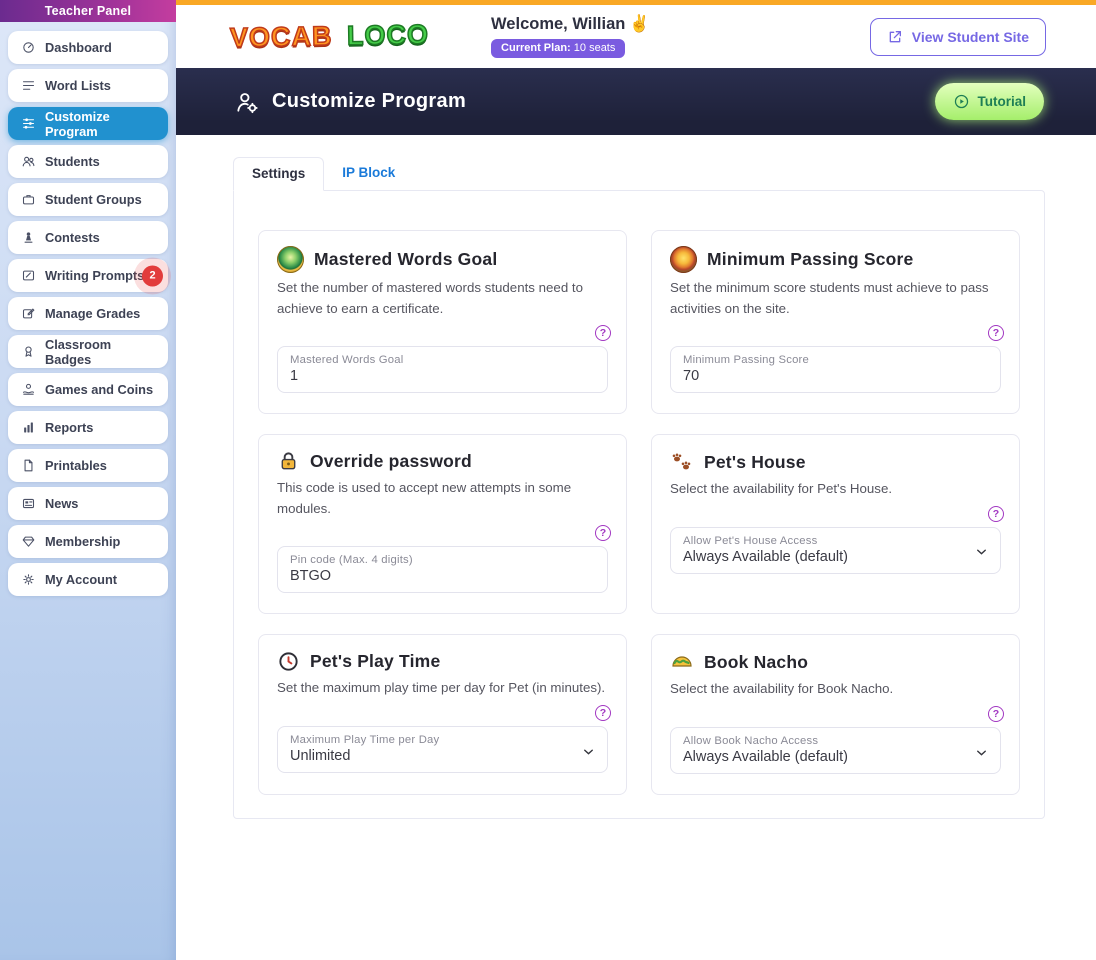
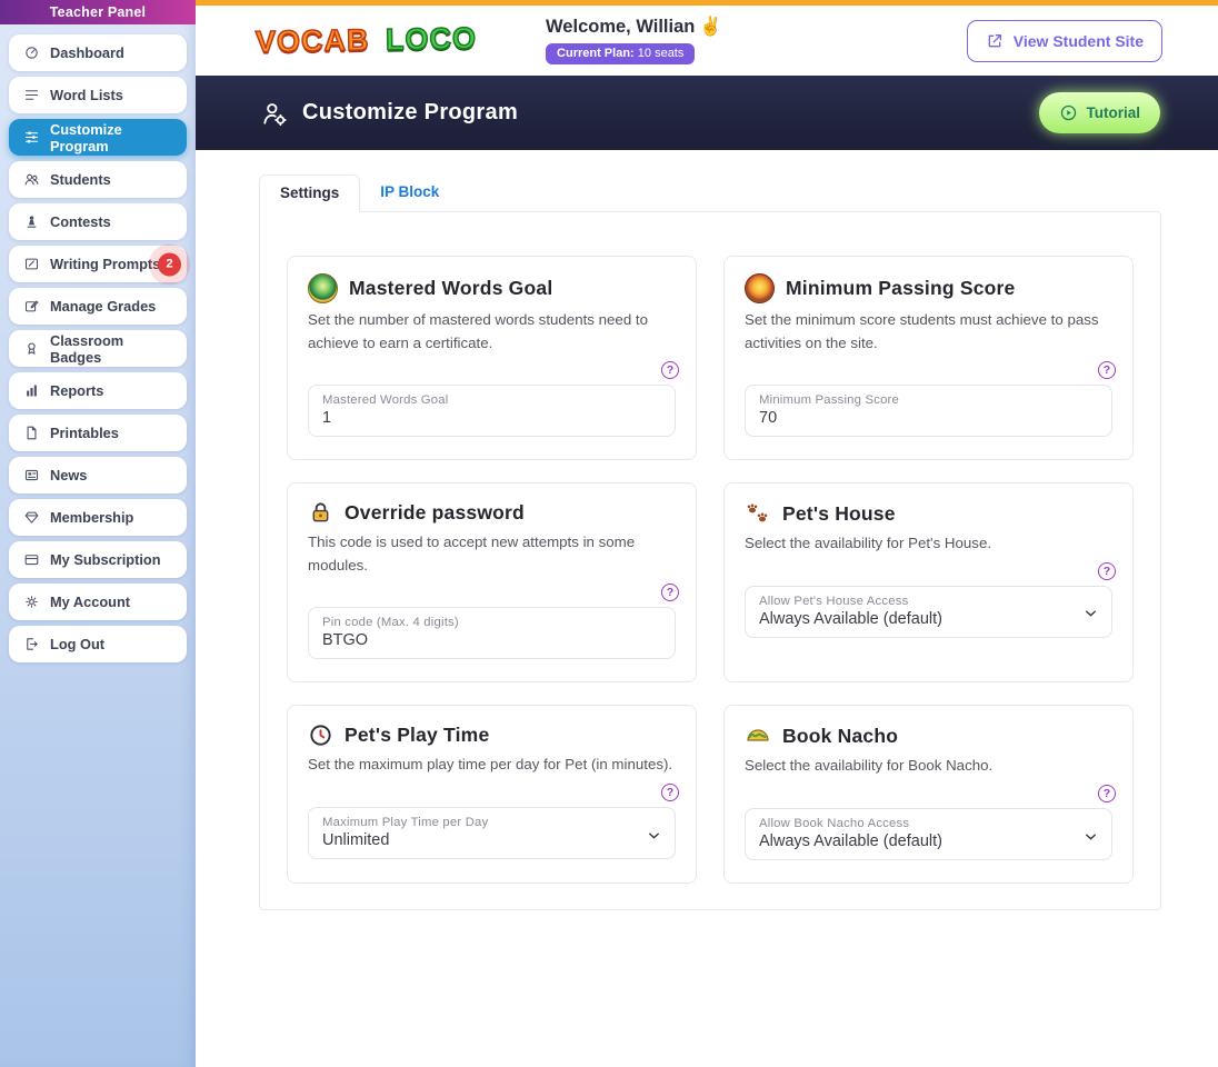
  Teacher Panel
  Dashboard
  Word Lists
  Customize Program
  Students
- Student Groups
  Contests
  Writing Prompts
  2
  Manage Grades
  Classroom Badges
- Games and Coins
  Reports
  Printables
  News
  Membership
+ My Subscription
  My Account
+ Log Out
  VOCAB LOCO
  Welcome, Willian ✌
  Current Plan: 10 seats
  View Student Site
  Customize Program
  Tutorial
  Settings
  IP Block
  Mastered Words Goal
  Set the number of mastered words students need to achieve to earn a certificate.
  ?
  Mastered Words Goal
  1
  Minimum Passing Score
  Set the minimum score students must achieve to pass activities on the site.
  ?
  Minimum Passing Score
  70
  Override password
  This code is used to accept new attempts in some modules.
  ?
  Pin code (Max. 4 digits)
  BTGO
  Pet's House
  Select the availability for Pet's House.
  ?
  Allow Pet's House Access
  Always Available (default)
  Pet's Play Time
  Set the maximum play time per day for Pet (in minutes).
  ?
  Maximum Play Time per Day
  Unlimited
  Book Nacho
  Select the availability for Book Nacho.
  ?
  Allow Book Nacho Access
  Always Available (default)
